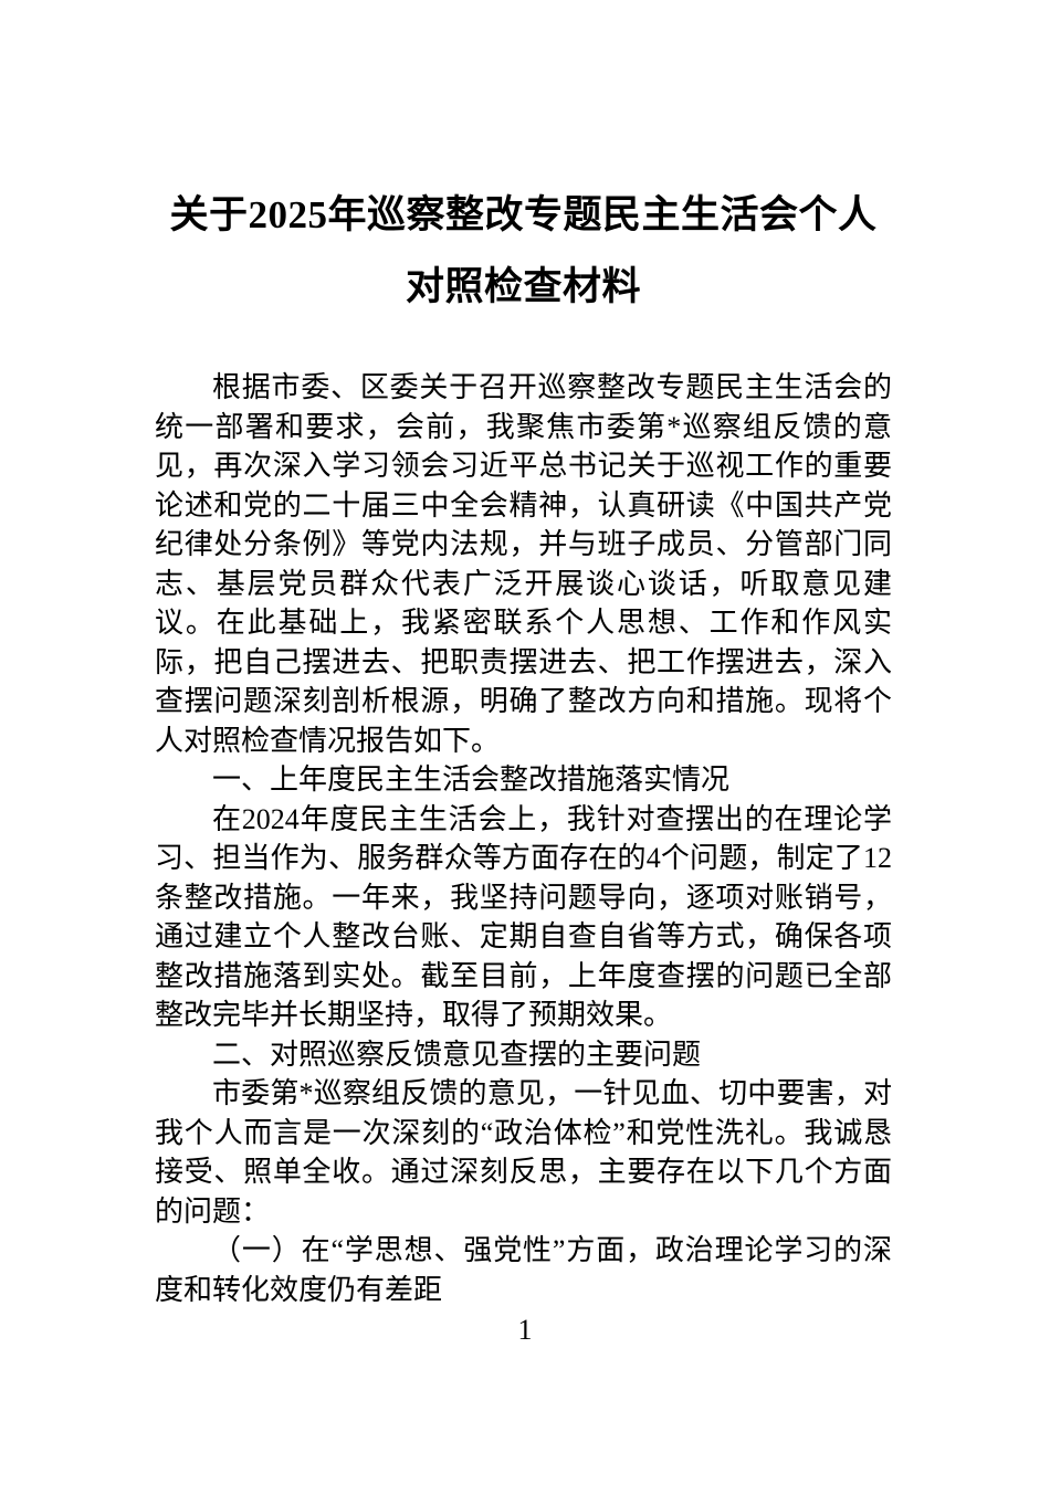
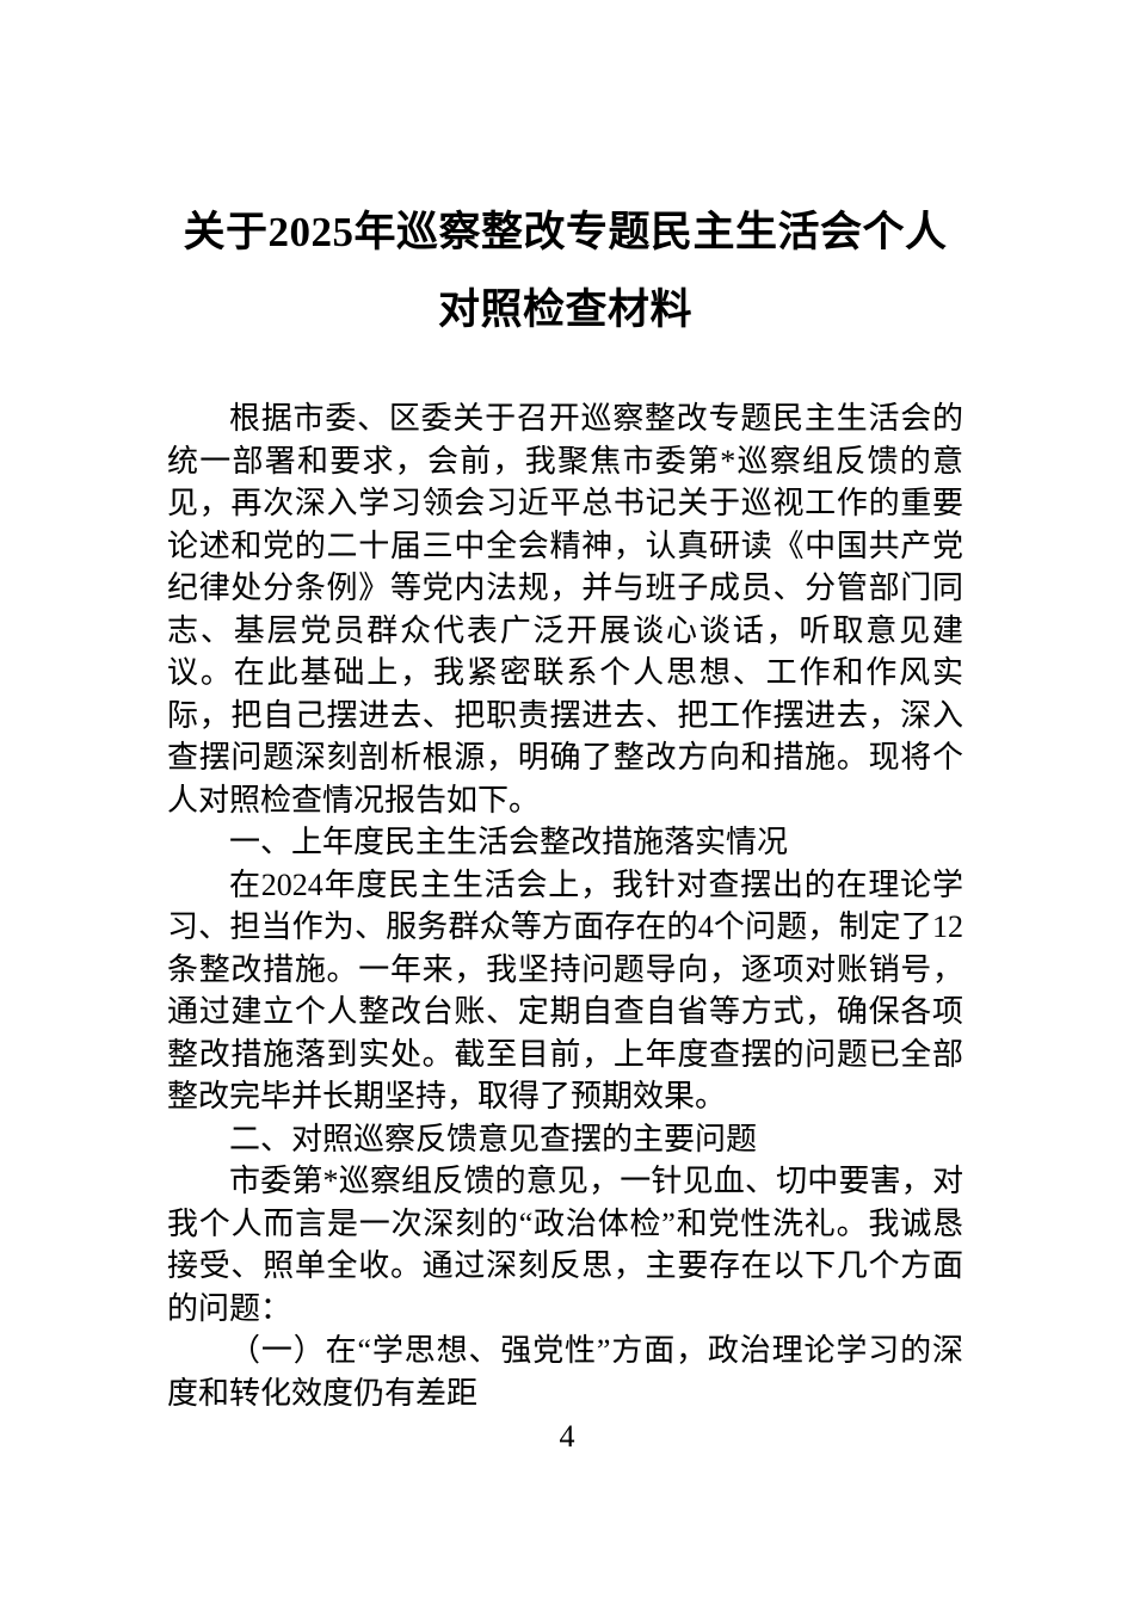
  关于2025年巡察整改专题民主生活会个人
  对照检查材料
  根据市委、区委关于召开巡察整改专题民主生活会的统一部署和要求，会前，我聚焦市委第*巡察组反馈的意见，再次深入学习领会习近平总书记关于巡视工作的重要论述和党的二十届三中全会精神，认真研读《中国共产党纪律处分条例》等党内法规，并与班子成员、分管部门同志、基层党员群众代表广泛开展谈心谈话，听取意见建议。在此基础上，我紧密联系个人思想、工作和作风实际，把自己摆进去、把职责摆进去、把工作摆进去，深入查摆问题深刻剖析根源，明确了整改方向和措施。现将个人对照检查情况报告如下。
  一、上年度民主生活会整改措施落实情况
  在2024年度民主生活会上，我针对查摆出的在理论学习、担当作为、服务群众等方面存在的4个问题，制定了12条整改措施。一年来，我坚持问题导向，逐项对账销号，通过建立个人整改台账、定期自查自省等方式，确保各项整改措施落到实处。截至目前，上年度查摆的问题已全部整改完毕并长期坚持，取得了预期效果。
  二、对照巡察反馈意见查摆的主要问题
  市委第*巡察组反馈的意见，一针见血、切中要害，对我个人而言是一次深刻的“政治体检”和党性洗礼。我诚恳接受、照单全收。通过深刻反思，主要存在以下几个方面的问题：
  （一）在“学思想、强党性”方面，政治理论学习的深度和转化效度仍有差距
- 1
+ 4
